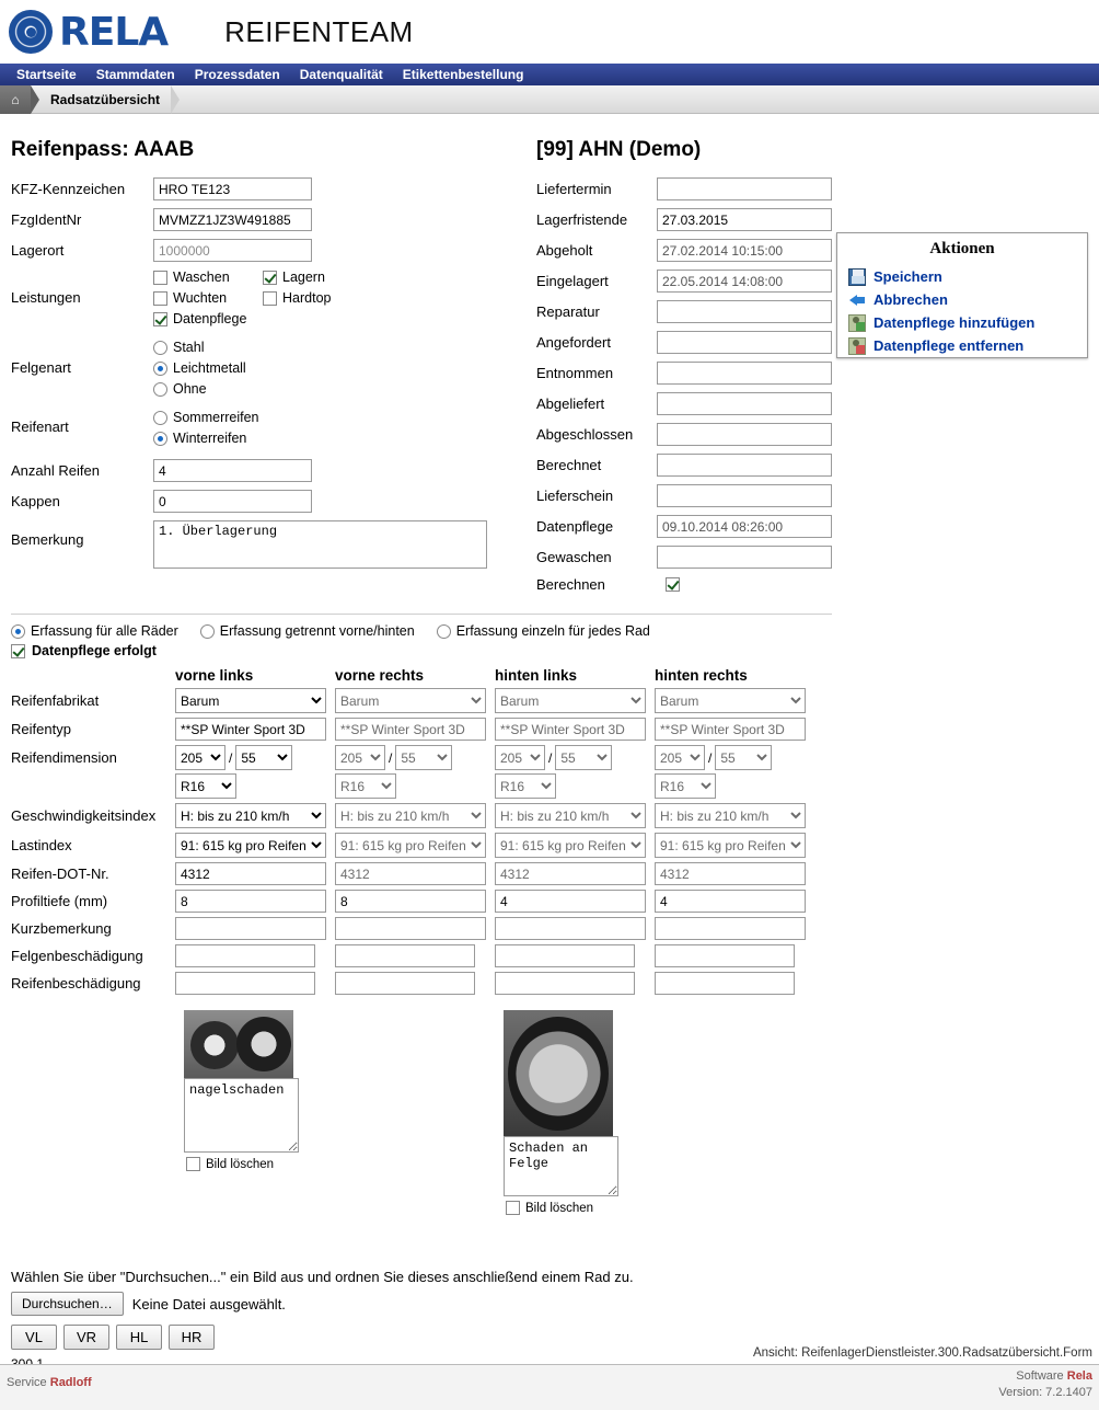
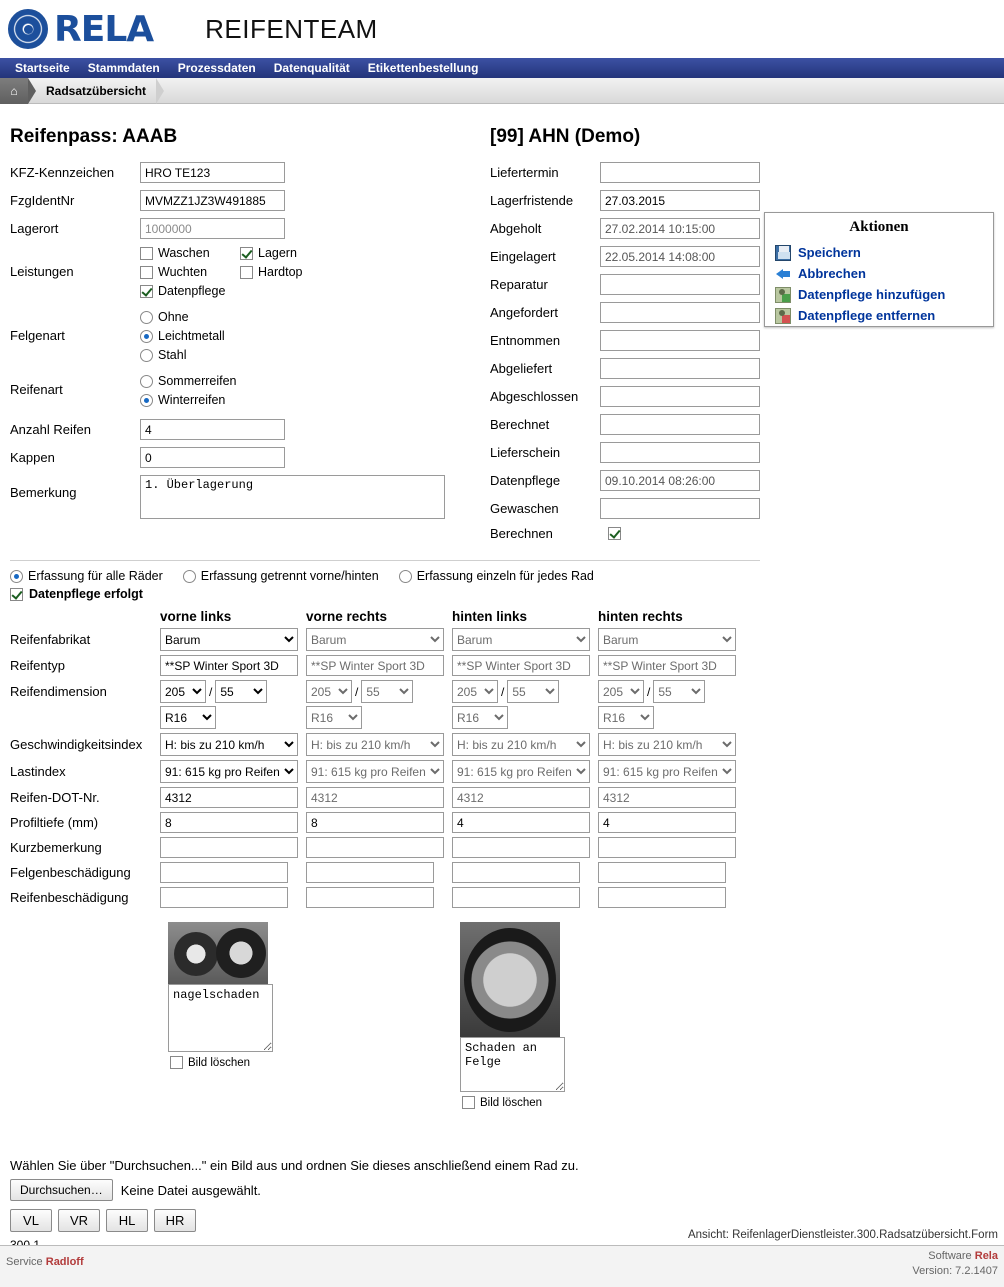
  RELA
  REIFENTEAM
  Startseite
  Stammdaten
  Prozessdaten
  Datenqualität
  Etikettenbestellung
  ⌂
  Radsatzübersicht
  Aktionen
  Speichern
  Abbrechen
  Datenpflege hinzufügen
  Datenpflege entfernen
  Reifenpass: AAAB
  KFZ-Kennzeichen
  HRO TE123
  FzgIdentNr
  MVMZZ1JZ3W491885
  Lagerort
  1000000
  Leistungen
  Waschen
  Lagern
  Wuchten
  Hardtop
  Datenpflege
  Felgenart
- Stahl
+ Ohne
  Leichtmetall
- Ohne
+ Stahl
  Reifenart
  Sommerreifen
  Winterreifen
  Anzahl Reifen
  4
  Kappen
  0
  Bemerkung
  1. Überlagerung
  [99] AHN (Demo)
  Liefertermin
  Lagerfristende
  27.03.2015
  Abgeholt
  27.02.2014 10:15:00
  Eingelagert
  22.05.2014 14:08:00
  Reparatur
  Angefordert
  Entnommen
  Abgeliefert
  Abgeschlossen
  Berechnet
  Lieferschein
  Datenpflege
  09.10.2014 08:26:00
  Gewaschen
  Berechnen
  Erfassung für alle Räder
  Erfassung getrennt vorne/hinten
  Erfassung einzeln für jedes Rad
  Datenpflege erfolgt
  vorne links
  vorne rechts
  hinten links
  hinten rechts
  Reifenfabrikat
  Barum
  Barum
  Barum
  Barum
  Reifentyp
  **SP Winter Sport 3D
  **SP Winter Sport 3D
  **SP Winter Sport 3D
  **SP Winter Sport 3D
  Reifendimension
  205
  /
  55
  R16
  205
  /
  55
  R16
  205
  /
  55
  R16
  205
  /
  55
  R16
  Geschwindigkeitsindex
  H: bis zu 210 km/h
  H: bis zu 210 km/h
  H: bis zu 210 km/h
  H: bis zu 210 km/h
  Lastindex
  91: 615 kg pro Reifen
  91: 615 kg pro Reifen
  91: 615 kg pro Reifen
  91: 615 kg pro Reifen
  Reifen-DOT-Nr.
  4312
  4312
  4312
  4312
  Profiltiefe (mm)
  8
  8
  4
  4
  Kurzbemerkung
  Felgenbeschädigung
  Reifenbeschädigung
  nagelschaden
  Bild löschen
  Bild löschen
  Wählen Sie über "Durchsuchen..." ein Bild aus und ordnen Sie dieses anschließend einem Rad zu.
  Durchsuchen…
  Keine Datei ausgewählt.
  VL
  VR
  HL
  HR
  Service Radloff
  Ansicht: ReifenlagerDienstleister.300.Radsatzübersicht.Form
  Software Rela
  Version: 7.2.1407
